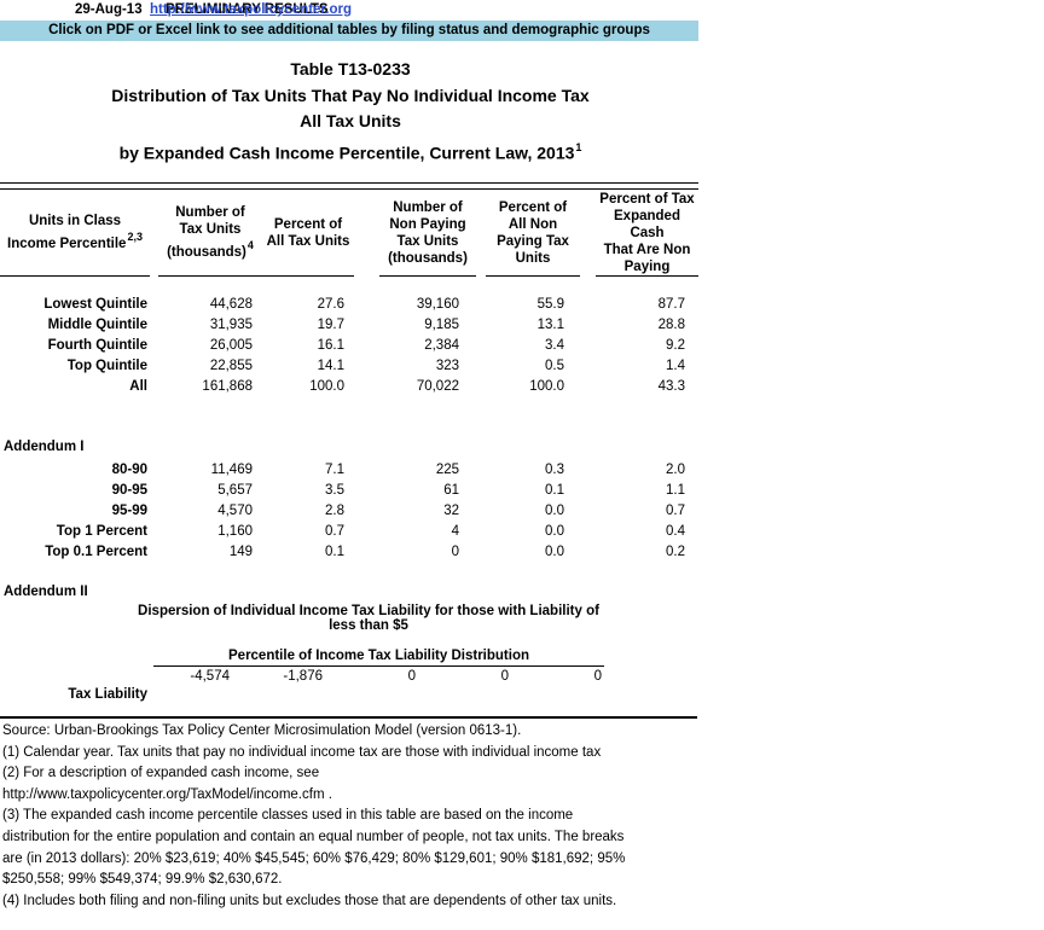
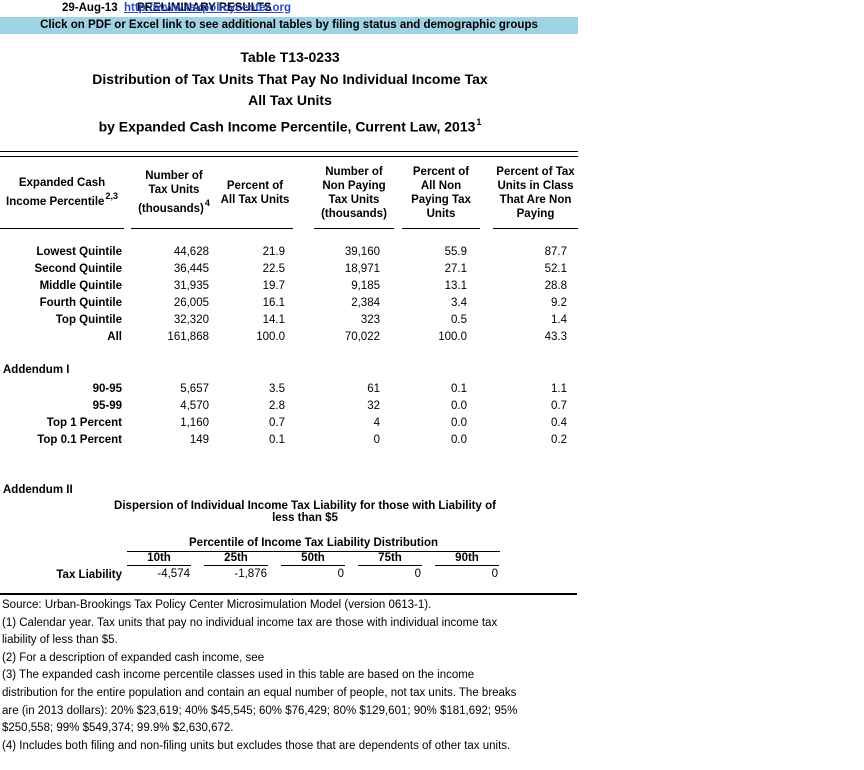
  29-Aug-13
  PRELIMINARY RESULTS
  http://www.taxpolicycenter.org
  Click on PDF or Excel link to see additional tables by filing status and demographic groups
  Table T13-0233
  Distribution of Tax Units That Pay No Individual Income Tax
  All Tax Units
  by Expanded Cash Income Percentile, Current Law, 20131
- Units in Class
+ Expanded Cash
  Income Percentile2,3
  Number of
  Tax Units
  (thousands)4
  Percent of
  All Tax Units
  Number of
  Non Paying
  Tax Units
  (thousands)
  Percent of
  All Non
  Paying Tax
  Units
  Percent of Tax
- Expanded Cash
+ Units in Class
  That Are Non
  Paying
  Lowest Quintile
  44,628
- 27.6
+ 21.9
  39,160
  55.9
  87.7
+ Second Quintile
+ 36,445
+ 22.5
+ 18,971
+ 27.1
+ 52.1
  Middle Quintile
  31,935
  19.7
  9,185
  13.1
  28.8
  Fourth Quintile
  26,005
  16.1
  2,384
  3.4
  9.2
  Top Quintile
- 22,855
+ 32,320
  14.1
  323
  0.5
  1.4
  All
  161,868
  100.0
  70,022
  100.0
  43.3
  Addendum I
- 80-90
- 11,469
- 7.1
- 225
- 0.3
- 2.0
  90-95
  5,657
  3.5
  61
  0.1
  1.1
  95-99
  4,570
  2.8
  32
  0.0
  0.7
  Top 1 Percent
  1,160
  0.7
  4
  0.0
  0.4
  Top 0.1 Percent
  149
  0.1
  0
  0.0
  0.2
  Addendum II
  Dispersion of Individual Income Tax Liability for those with Liability of less than $5
  Percentile of Income Tax Liability Distribution
+ 10th
+ 25th
+ 50th
+ 75th
+ 90th
  -4,574
  -1,876
  0
  0
  0
  Tax Liability
  Source: Urban-Brookings Tax Policy Center Microsimulation Model (version 0613-1).
  (1) Calendar year. Tax units that pay no individual income tax are those with individual income tax
+ liability of less than $5.
  (2) For a description of expanded cash income, see
- http://www.taxpolicycenter.org/TaxModel/income.cfm .
  (3) The expanded cash income percentile classes used in this table are based on the income
  distribution for the entire population and contain an equal number of people, not tax units. The breaks
  are (in 2013 dollars): 20% $23,619; 40% $45,545; 60% $76,429; 80% $129,601; 90% $181,692; 95%
  $250,558; 99% $549,374; 99.9% $2,630,672.
  (4) Includes both filing and non-filing units but excludes those that are dependents of other tax units.
